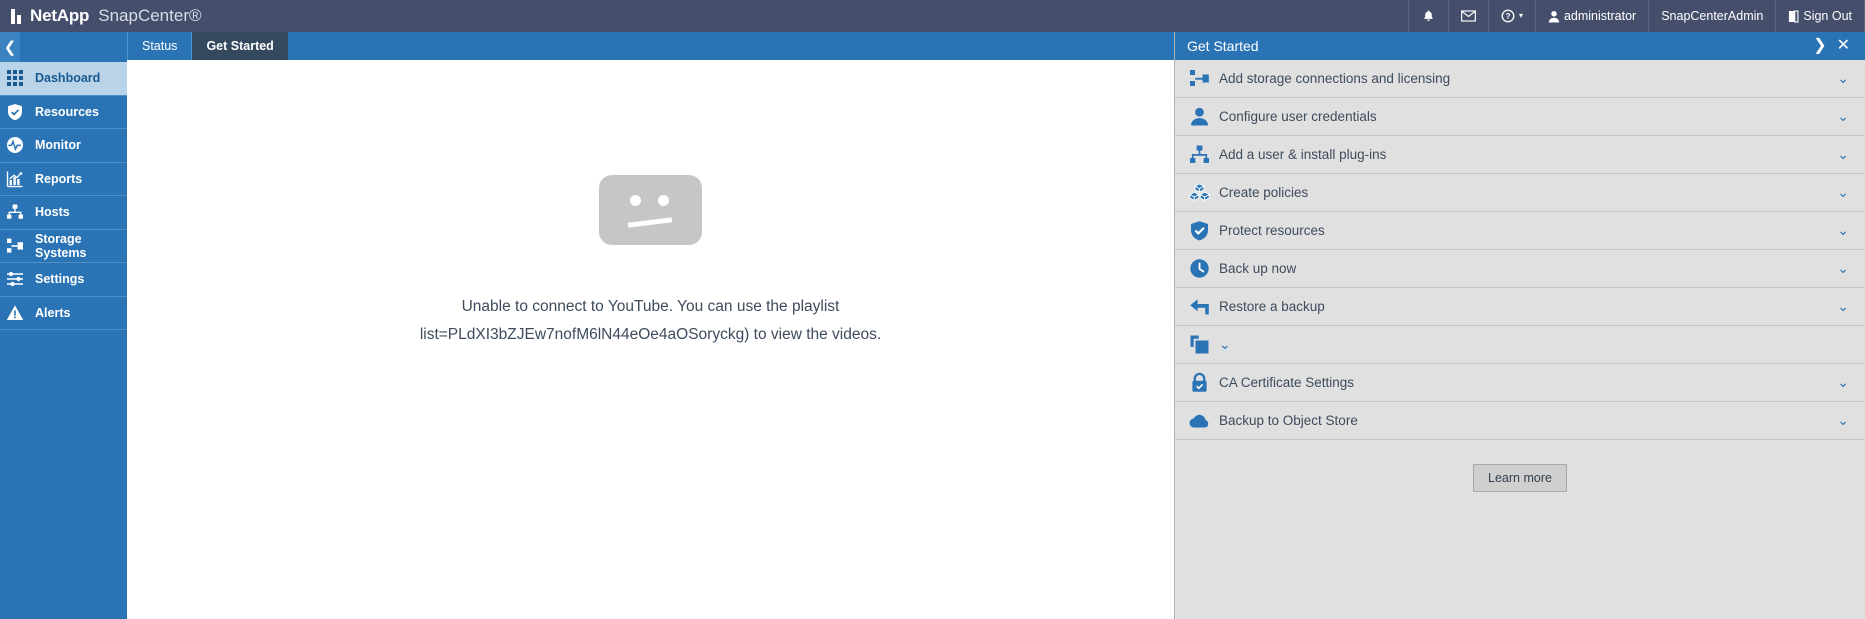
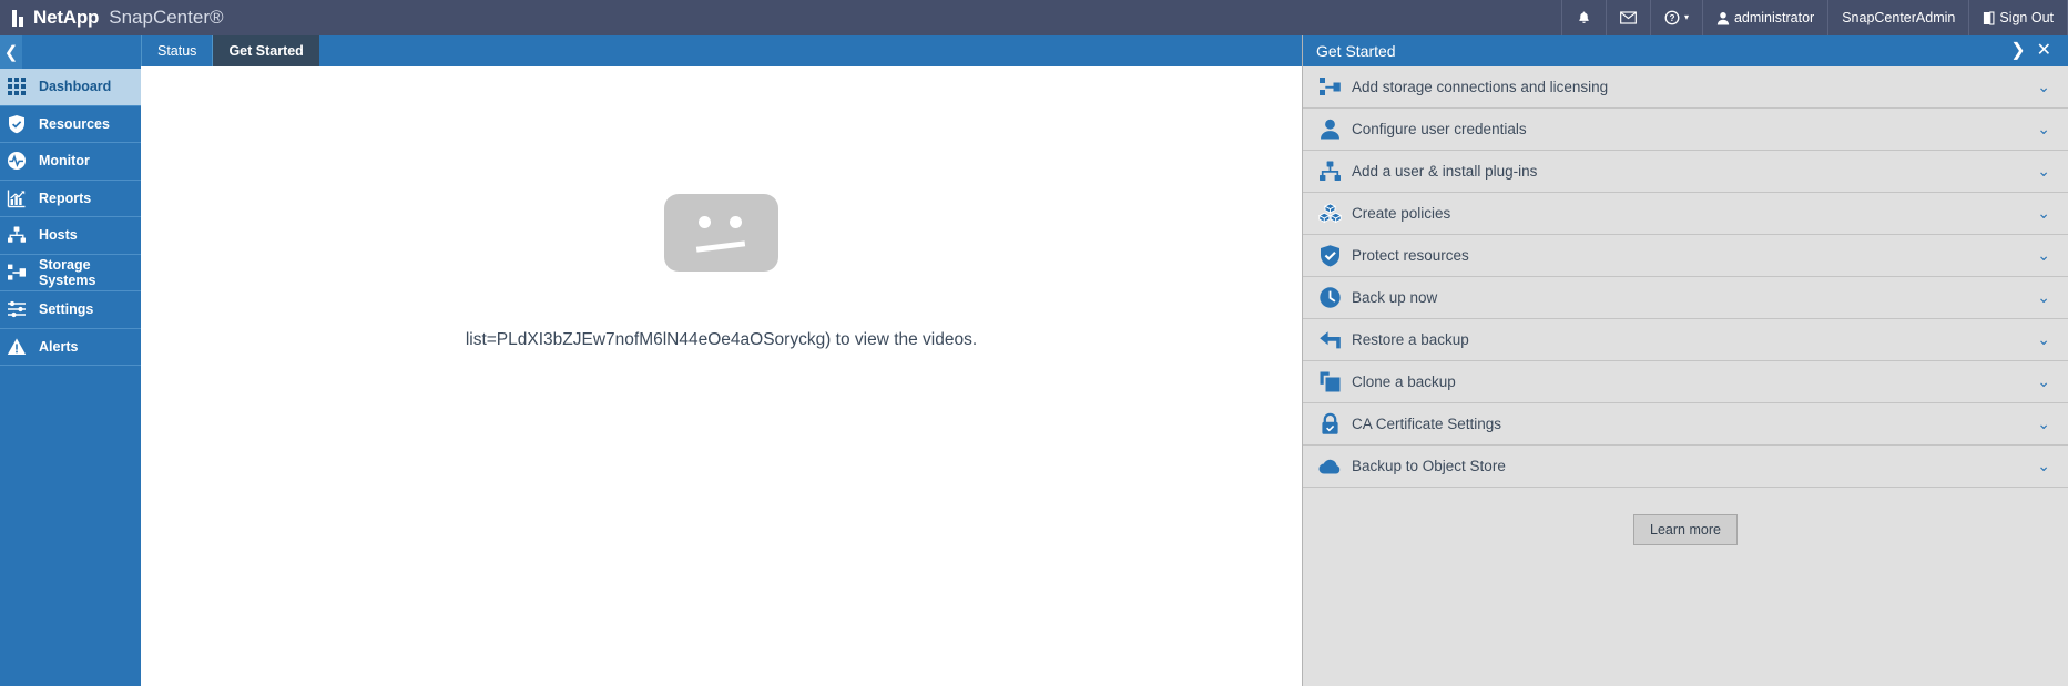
  NetApp
  SnapCenter®
  ?
  ▾
  administrator
  SnapCenterAdmin
  Sign Out
  ❮
  Dashboard
  Resources
  Monitor
  Reports
  Hosts
  Storage Systems
  Settings
  Alerts
  Status
  Get Started
- Unable to connect to YouTube. You can use the playlist
  list=PLdXI3bZJEw7nofM6lN44eOe4aOSoryckg) to view the videos.
  Get Started
  ❯
  ✕
  Add storage connections and licensing
  ⌄
  Configure user credentials
  ⌄
  Add a user & install plug-ins
  ⌄
  Create policies
  ⌄
  Protect resources
  ⌄
  Back up now
  ⌄
  Restore a backup
  ⌄
+ Clone a backup
  ⌄
  CA Certificate Settings
  ⌄
  Backup to Object Store
  ⌄
  Learn more
